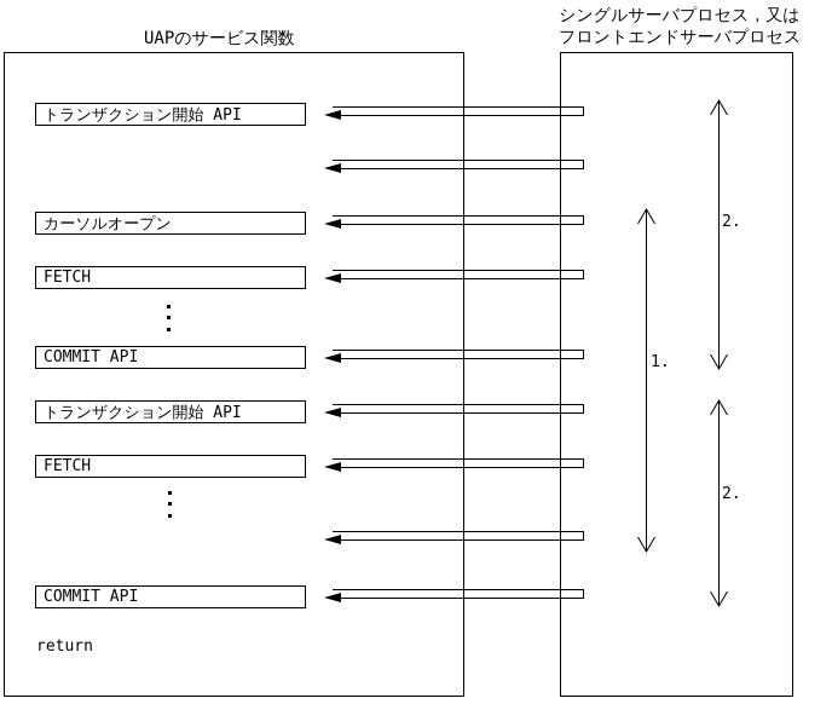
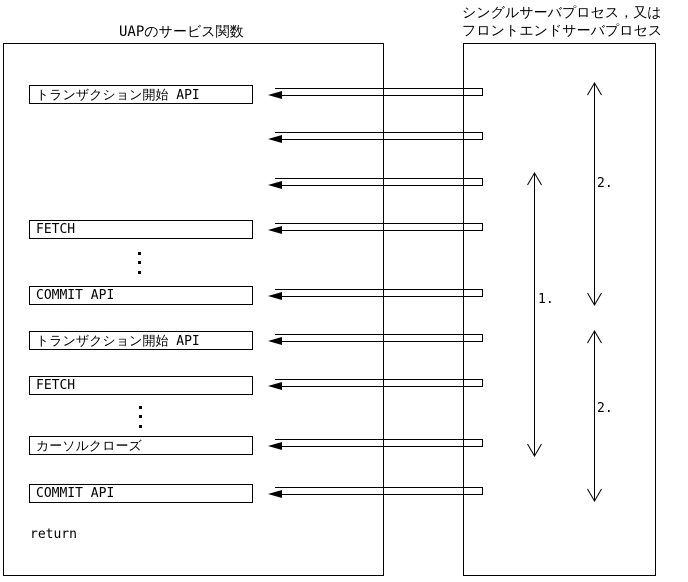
  UAPのサービス関数
  シングルサーバプロセス，又は
  フロントエンドサーバプロセス
  トランザクション開始 API
- カーソルオープン
  FETCH
  COMMIT API
  トランザクション開始 API
  FETCH
+ カーソルクローズ
  COMMIT API
  return
  1.
  2.
  2.
